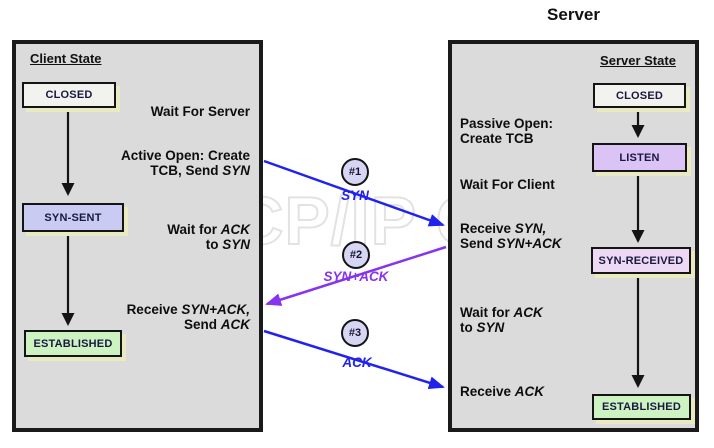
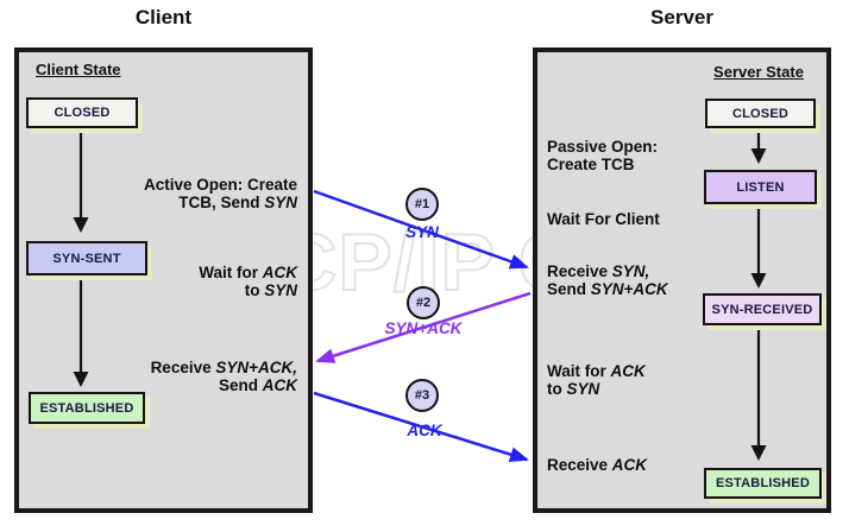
+ Client
  Server
  Client State
  Server State
  CLOSED
  SYN-SENT
  ESTABLISHED
  CLOSED
  LISTEN
  SYN-RECEIVED
  ESTABLISHED
- Wait For Server
  Active Open: Create
  TCB, Send SYN
  Wait for ACK
  to SYN
  Receive SYN+ACK,
  Send ACK
  Passive Open:
  Create TCB
  Wait For Client
  Receive SYN,
  Send SYN+ACK
  Wait for ACK
  to SYN
  Receive ACK
  #1
  #2
  #3
  SYN
  SYN+ACK
  ACK
